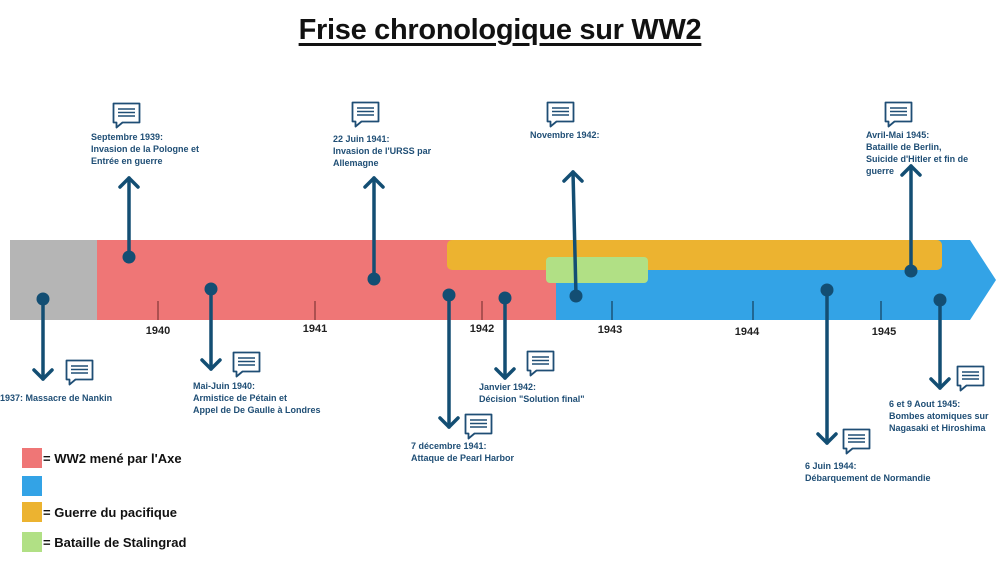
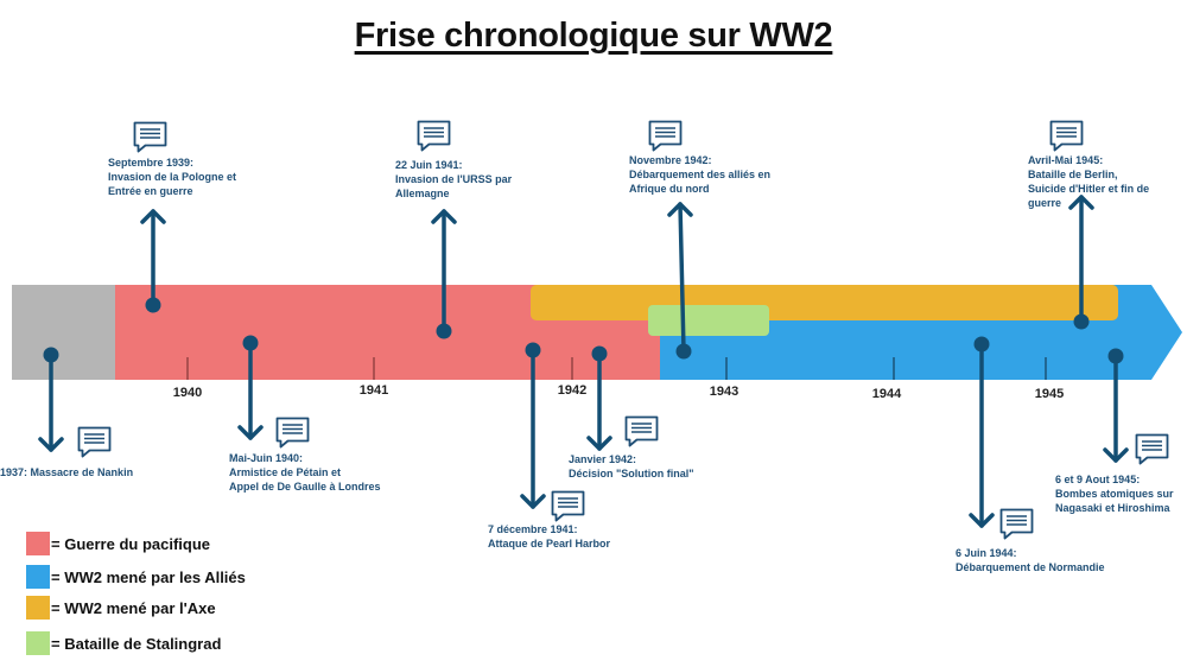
  Frise chronologique sur WW2
  1940
  1941
  1942
  1943
  1944
  1945
  Septembre 1939:
  Invasion de la Pologne et
  Entrée en guerre
  22 Juin 1941:
  Invasion de l'URSS par
  Allemagne
  Novembre 1942:
+ Débarquement des alliés en
+ Afrique du nord
  Avril-Mai 1945:
  Bataille de Berlin,
  Suicide d'Hitler et fin de
  guerre
  1937: Massacre de Nankin
  Mai-Juin 1940:
  Armistice de Pétain et
  Appel de De Gaulle à Londres
  7 décembre 1941:
  Attaque de Pearl Harbor
  Janvier 1942:
  Décision "Solution final"
  6 Juin 1944:
  Débarquement de Normandie
  6 et 9 Aout 1945:
  Bombes atomiques sur
  Nagasaki et Hiroshima
- = WW2 mené par l'Axe
+ = Guerre du pacifique
+ = WW2 mené par les Alliés
- = Guerre du pacifique
+ = WW2 mené par l'Axe
  = Bataille de Stalingrad
